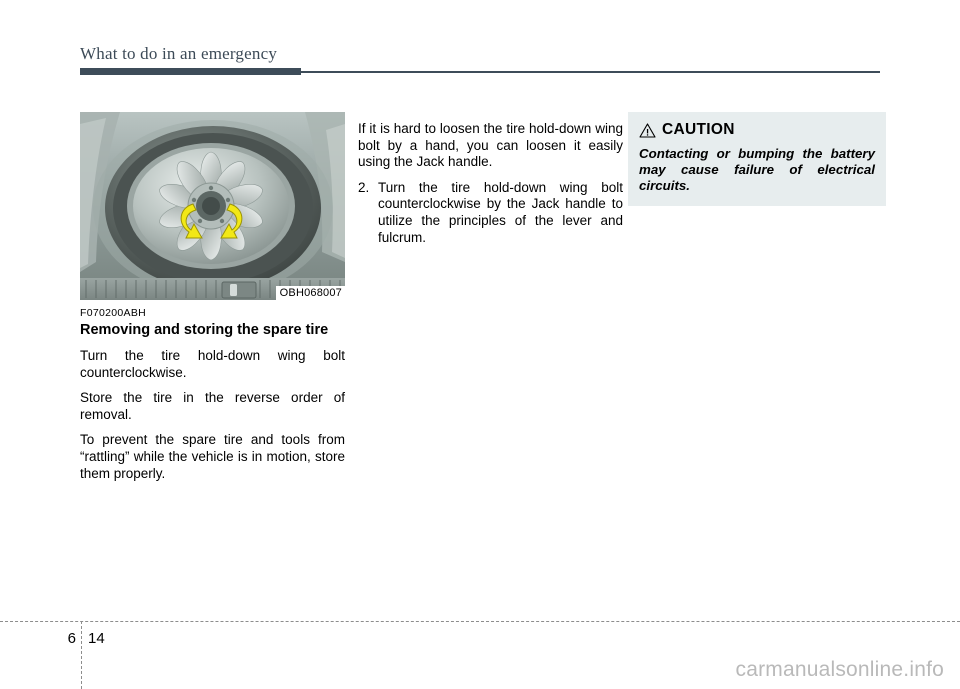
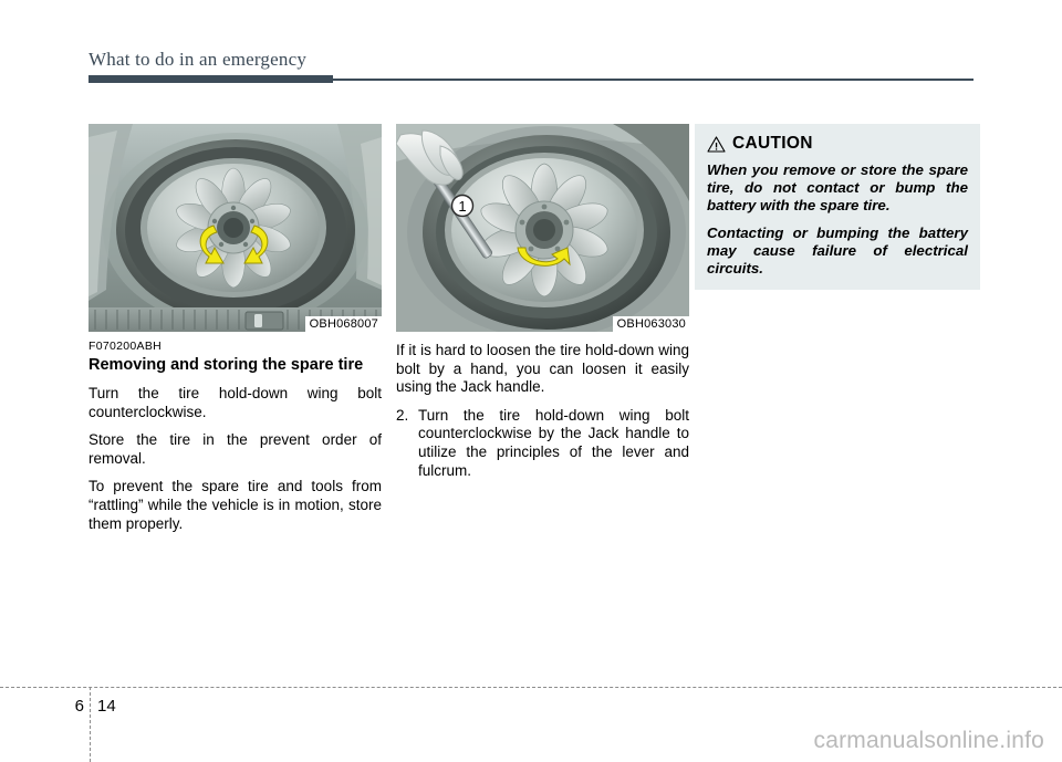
  What to do in an emergency
  OBH068007
  F070200ABH
  Removing and storing the spare tire
  Turn the tire hold-down wing bolt counterclockwise.
- Store the tire in the reverse order of removal.
+ Store the tire in the prevent order of removal.
  To prevent the spare tire and tools from “rattling” while the vehicle is in motion, store them properly.
+ 1
+ OBH063030
  If it is hard to loosen the tire hold-down wing bolt by a hand, you can loosen it easily using the Jack handle.
  2.
  Turn the tire hold-down wing bolt counterclockwise by the Jack handle to utilize the principles of the lever and fulcrum.
  CAUTION
+ When you remove or store the spare tire, do not contact or bump the battery with the spare tire.
  Contacting or bumping the battery may cause failure of electrical circuits.
  6
  14
  carmanualsonline.info
